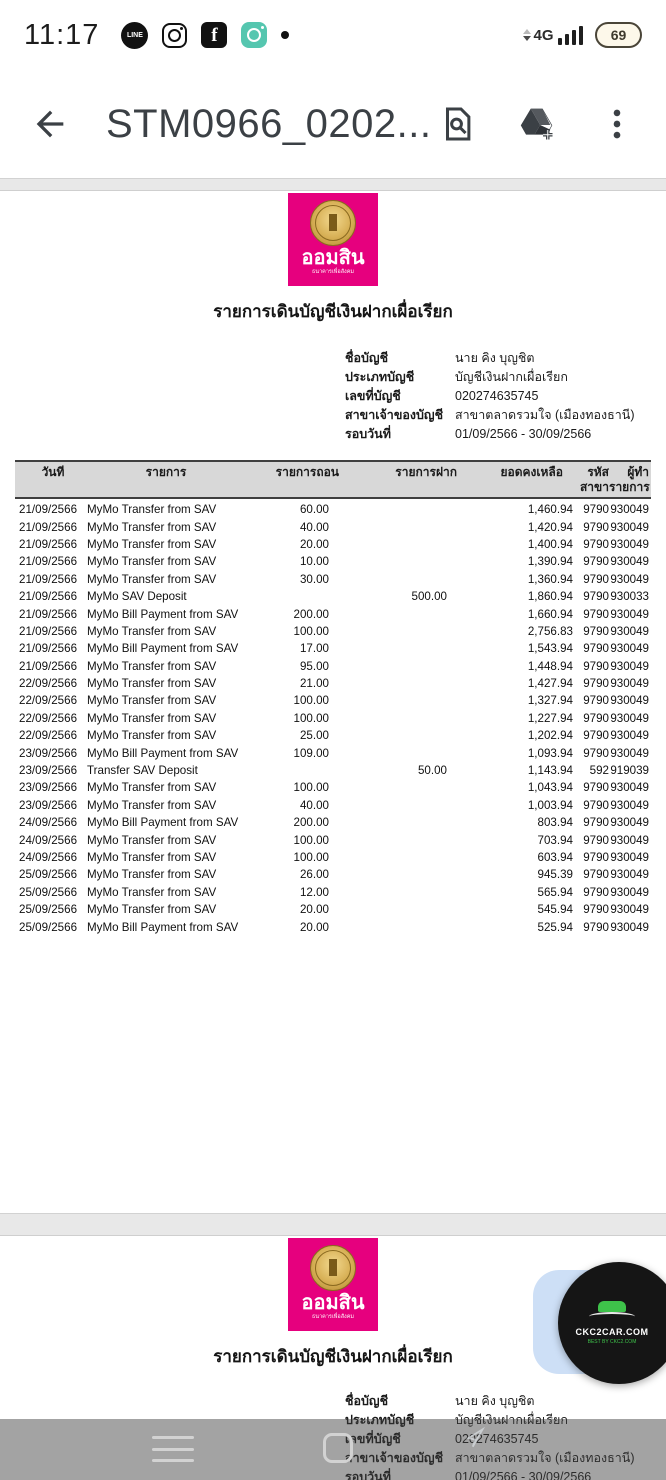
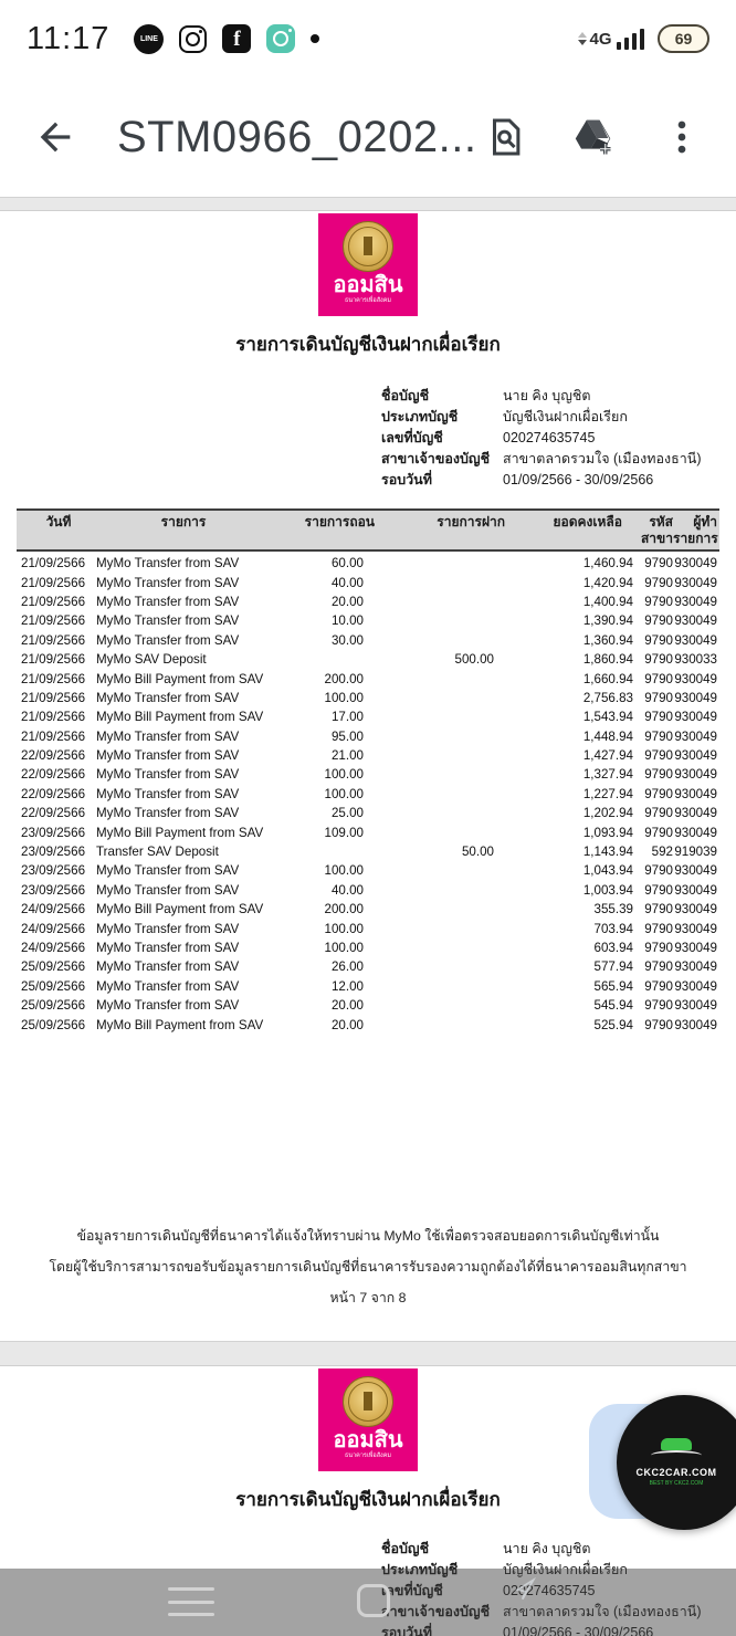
  11:17
  f
  4G
  69
  STM0966_0202...
  ออมสิน
  รายการเดินบัญชีเงินฝากเผื่อเรียก
  ชื่อบัญชี
  นาย คิง บุญชิต
  ประเภทบัญชี
  บัญชีเงินฝากเผื่อเรียก
  เลขที่บัญชี
  020274635745
  สาขาเจ้าของบัญชี
  สาขาตลาดรวมใจ (เมืองทองธานี)
  รอบวันที่
  01/09/2566 - 30/09/2566
  วันที่
  รายการ
  รายการถอน
  รายการฝาก
  ยอดคงเหลือ
  รหัส
  สาขา
  ผู้ทำ
  รายการ
  21/09/2566
  MyMo Transfer from SAV
  60.00
  1,460.94
  9790
  930049
  21/09/2566
  MyMo Transfer from SAV
  40.00
  1,420.94
  9790
  930049
  21/09/2566
  MyMo Transfer from SAV
  20.00
  1,400.94
  9790
  930049
  21/09/2566
  MyMo Transfer from SAV
  10.00
  1,390.94
  9790
  930049
  21/09/2566
  MyMo Transfer from SAV
  30.00
  1,360.94
  9790
  930049
  21/09/2566
  MyMo SAV Deposit
  500.00
  1,860.94
  9790
  930033
  21/09/2566
  MyMo Bill Payment from SAV
  200.00
  1,660.94
  9790
  930049
  21/09/2566
  MyMo Transfer from SAV
  100.00
  2,756.83
  9790
  930049
  21/09/2566
  MyMo Bill Payment from SAV
  17.00
  1,543.94
  9790
  930049
  21/09/2566
  MyMo Transfer from SAV
  95.00
  1,448.94
  9790
  930049
  22/09/2566
  MyMo Transfer from SAV
  21.00
  1,427.94
  9790
  930049
  22/09/2566
  MyMo Transfer from SAV
  100.00
  1,327.94
  9790
  930049
  22/09/2566
  MyMo Transfer from SAV
  100.00
  1,227.94
  9790
  930049
  22/09/2566
  MyMo Transfer from SAV
  25.00
  1,202.94
  9790
  930049
  23/09/2566
  MyMo Bill Payment from SAV
  109.00
  1,093.94
  9790
  930049
  23/09/2566
  Transfer SAV Deposit
  50.00
  1,143.94
  592
  919039
  23/09/2566
  MyMo Transfer from SAV
  100.00
  1,043.94
  9790
  930049
  23/09/2566
  MyMo Transfer from SAV
  40.00
  1,003.94
  9790
  930049
  24/09/2566
  MyMo Bill Payment from SAV
  200.00
- 803.94
+ 355.39
  9790
  930049
  24/09/2566
  MyMo Transfer from SAV
  100.00
  703.94
  9790
  930049
  24/09/2566
  MyMo Transfer from SAV
  100.00
  603.94
  9790
  930049
  25/09/2566
  MyMo Transfer from SAV
  26.00
- 945.39
+ 577.94
  9790
  930049
  25/09/2566
  MyMo Transfer from SAV
  12.00
  565.94
  9790
  930049
  25/09/2566
  MyMo Transfer from SAV
  20.00
  545.94
  9790
  930049
  25/09/2566
  MyMo Bill Payment from SAV
  20.00
  525.94
  9790
  930049
+ ข้อมูลรายการเดินบัญชีที่ธนาคารได้แจ้งให้ทราบผ่าน MyMo ใช้เพื่อตรวจสอบยอดการเดินบัญชีเท่านั้น
+ โดยผู้ใช้บริการสามารถขอรับข้อมูลรายการเดินบัญชีที่ธนาคารรับรองความถูกต้องได้ที่ธนาคารออมสินทุกสาขา
+ หน้า 7 จาก 8
  ออมสิน
  รายการเดินบัญชีเงินฝากเผื่อเรียก
  ชื่อบัญชี
  นาย คิง บุญชิต
  ประเภทบัญชี
  บัญชีเงินฝากเผื่อเรียก
  เลขที่บัญชี
  020274635745
  สาขาเจ้าของบัญชี
  สาขาตลาดรวมใจ (เมืองทองธานี)
  รอบวันที่
  01/09/2566 - 30/09/2566
  CKC2CAR.COM
